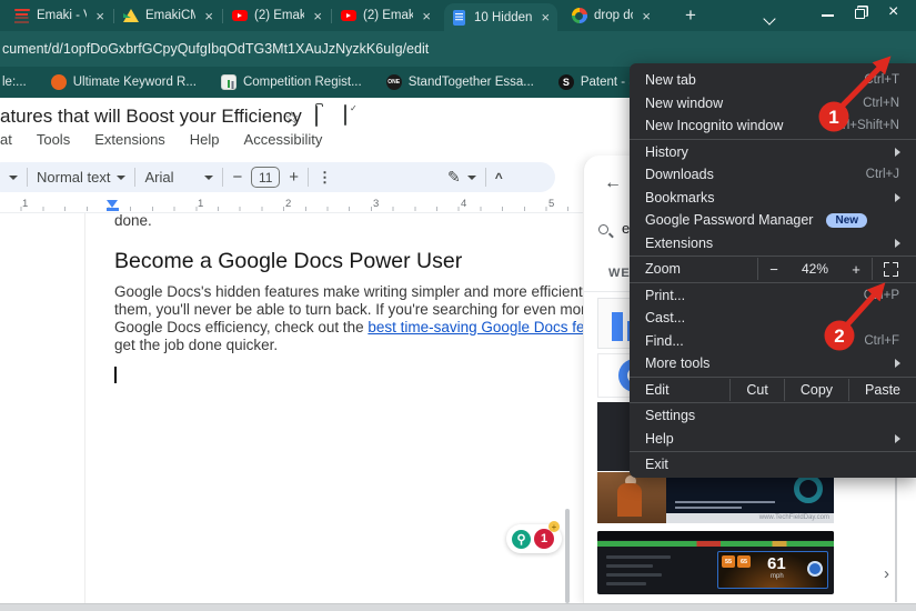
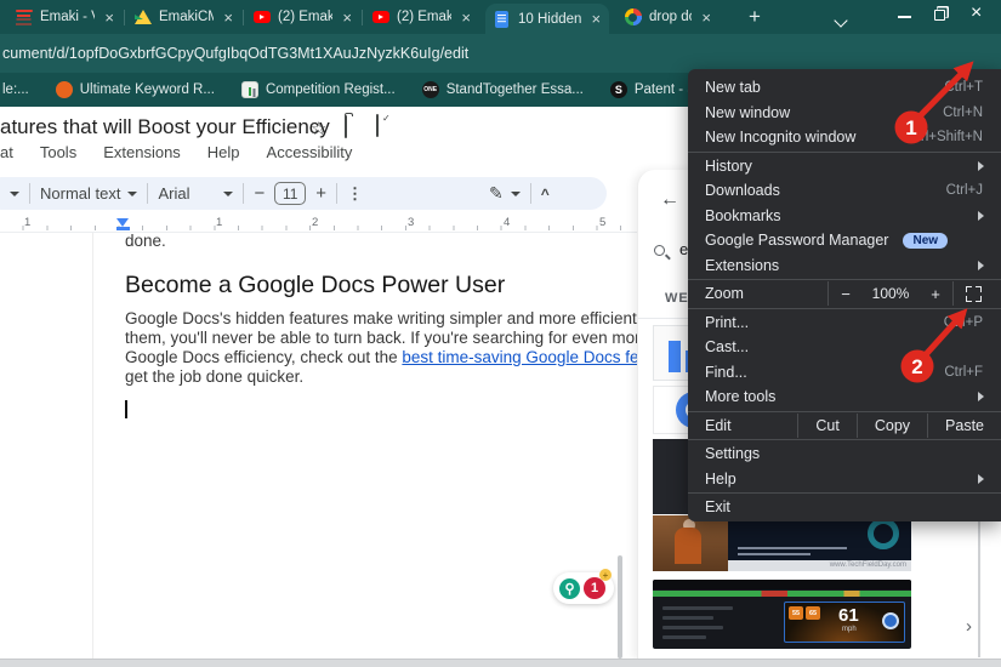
  ×
  EmakiCM
  ×
  (2) Emak
  ×
  (2) Emak
  ×
  10 Hidden
  ×
  drop d
  ×
  +
  ×
  cument/d/1opfDoGxbrfGCpyQufgIbqOdTG3Mt1XAuJzNyzkK6uIg/edit
  le:...
  Ultimate Keyword R...
  Competition Regist...
  StandTogether Essa...
  S
  atures that will Boost your Efficiency
  ☆
  at
  Tools
  Extensions
  Help
  Accessibility
  Normal text
  Arial
  −
  11
  +
  ⋮
  ✎
  ^
  1
  1
  2
  3
  4
  5
  done.
  Become a Google Docs Power User
  Google Docs's hidden features make writing simpler and more efficient
  them, you'll never be able to turn back. If you're searching for even mo
  Google Docs efficiency, check out the best time-saving Google Docs fe
  get the job done quicker.
  ⚲
  1
  +
  ←
  e
  61
  ›
  New tab
  trl+T
  New window
  Ctrl+N
  New Incognito window
  l+Shift+N
  History
  Downloads
  Ctrl+J
  Bookmarks
  Google Password Manager
  New
  Extensions
  Zoom
  −
- 42%
+ 100%
  +
  Print...
  Crl+P
  Cast...
  Find...
  Ctrl+F
  More tools
  Edit
  Cut
  Copy
  Paste
  Settings
  Help
  Exit
  1
  2
